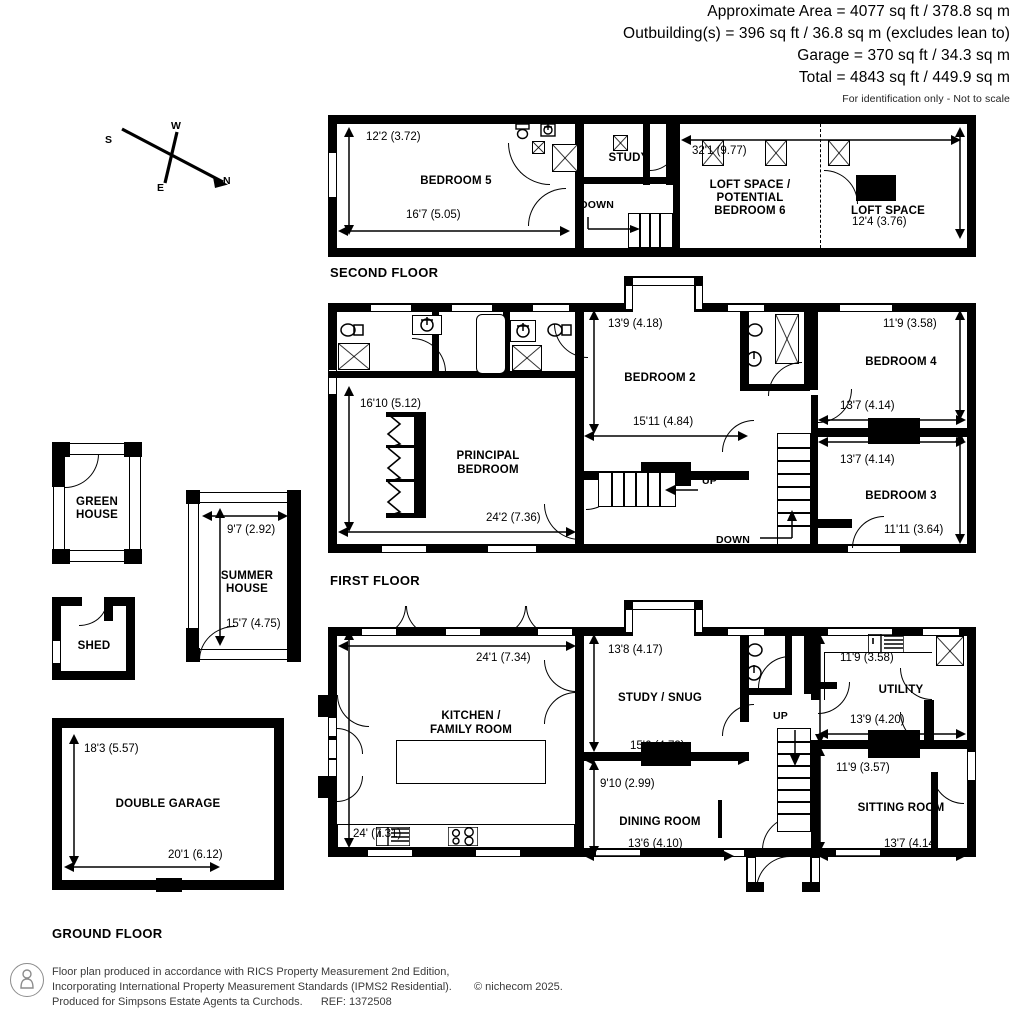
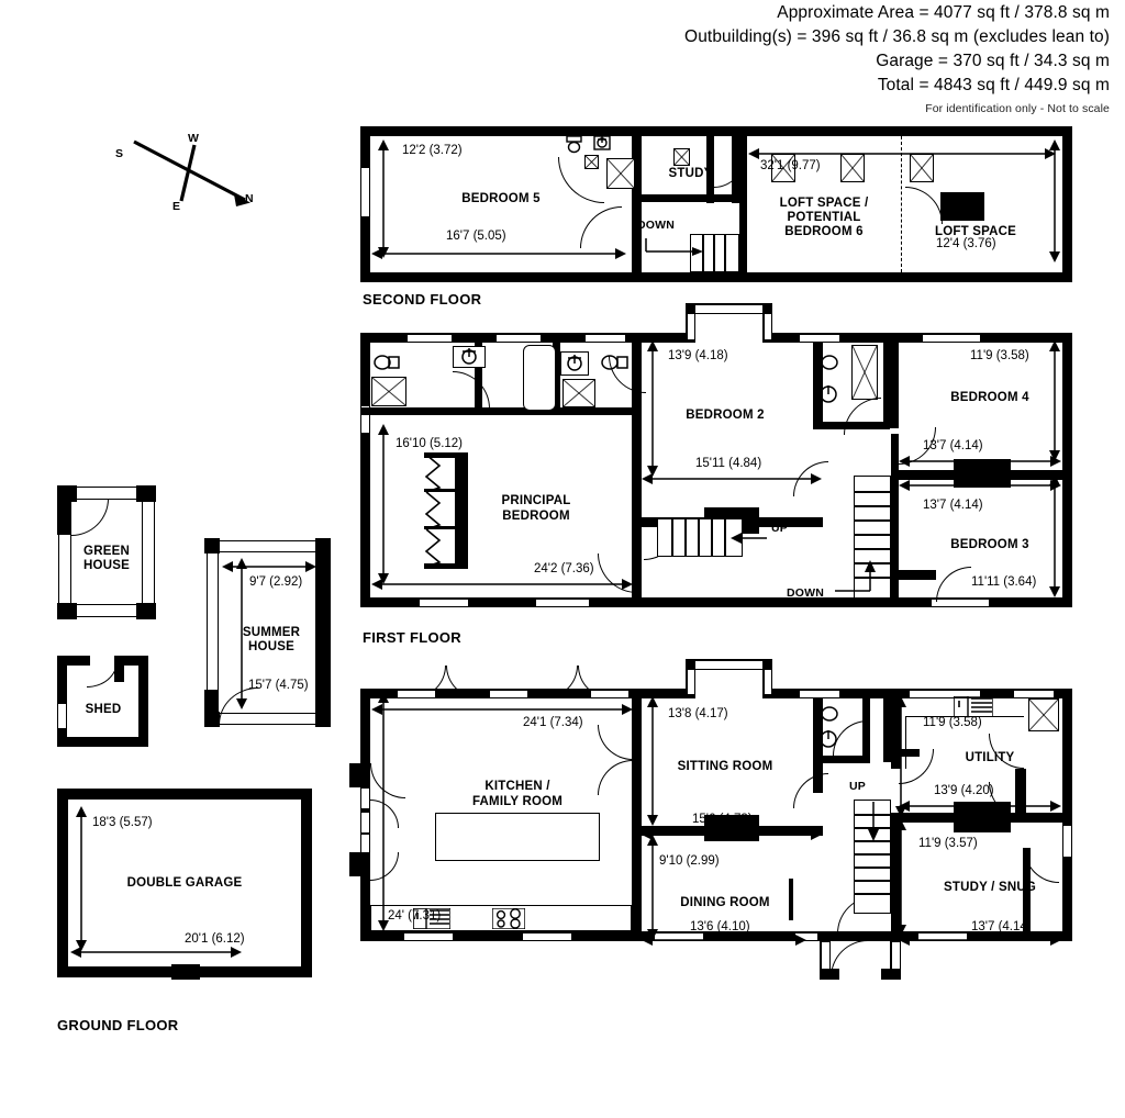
  Approximate Area = 4077 sq ft / 378.8 sq m
  Outbuilding(s) = 396 sq ft / 36.8 sq m (excludes lean to)
  Garage = 370 sq ft / 34.3 sq m
  Total = 4843 sq ft / 449.9 sq m
  For identification only - Not to scale
  S
  W
  E
  N
  BEDROOM 5
  STUDY
  LOFT SPACE /
  POTENTIAL
  BEDROOM 6
  LOFT SPACE
  DOWN
  12'2 (3.72)
  16'7 (5.05)
  32'1 (9.77)
  12'4 (3.76)
  SECOND FLOOR
  GREEN
  HOUSE
  SHED
  SUMMER
  HOUSE
  9'7 (2.92)
  15'7 (4.75)
  UP
  DOWN
  PRINCIPAL
  BEDROOM
  BEDROOM 2
  BEDROOM 4
  BEDROOM 3
  16'10 (5.12)
  24'2 (7.36)
  13'9 (4.18)
  15'11 (4.84)
  11'9 (3.58)
  13'7 (4.14)
  13'7 (4.14)
  11'11 (3.64)
  FIRST FLOOR
  DOUBLE GARAGE
  18'3 (5.57)
  20'1 (6.12)
  UP
  KITCHEN /
  FAMILY ROOM
- STUDY / SNUG
+ SITTING ROOM
  DINING ROOM
  UTILITY
- SITTING ROOM
+ STUDY / SNUG
  24'1 (7.34)
  24' (7.31)
  13'8 (4.17)
  15'6 (4.73)
  9'10 (2.99)
  13'6 (4.10)
  11'9 (3.58)
  13'9 (4.20)
  11'9 (3.57)
  13'7 (4.14)
  GROUND FLOOR
- Floor plan produced in accordance with RICS Property Measurement 2nd Edition,
- Incorporating International Property Measurement Standards (IPMS2 Residential). © nichecom 2025.
- Produced for Simpsons Estate Agents ta Curchods. REF: 1372508
